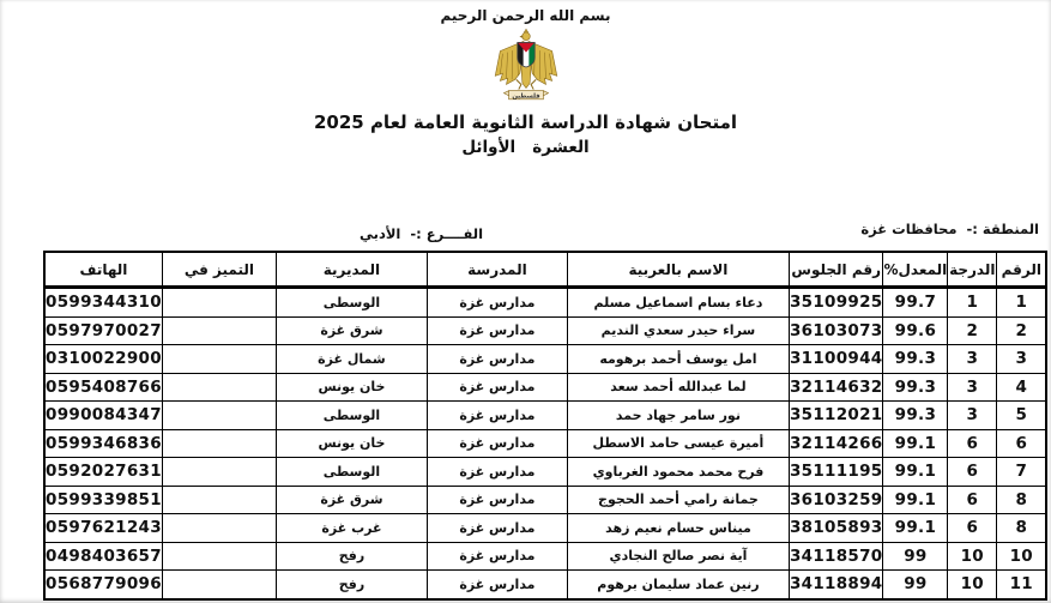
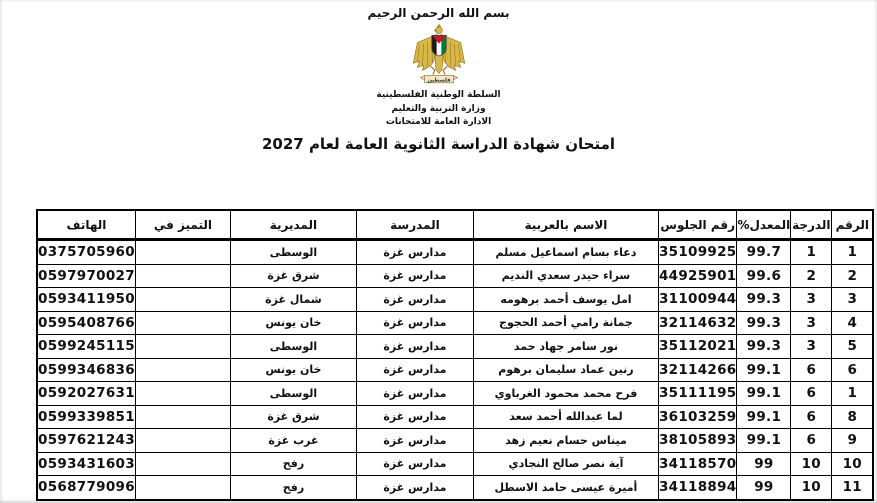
  بسم الله الرحمن الرحيم
+ السلطة الوطنية الفلسطينية
+ وزارة التربية والتعليم
+ الادارة العامة للامتحانات
- امتحان شهادة الدراسة الثانوية العامة لعام 2025
+ امتحان شهادة الدراسة الثانوية العامة لعام 2027
- العشرة الأوائل
- المنطقة :- محافظات غزة
- الفــــرع :- الأدبي
  الرقم	الدرجة	المعدل%	رقم الجلوس	الاسم بالعربية	المدرسة	المديرية	التميز في	الهاتف
- 1	1	99.7	35109925	دعاء بسام اسماعيل مسلم	مدارس غزة	الوسطى		0599344310
+ 1	1	99.7	35109925	دعاء بسام اسماعيل مسلم	مدارس غزة	الوسطى		0375705960
- 2	2	99.6	36103073	سراء حيدر سعدي النديم	مدارس غزة	شرق غزة		0597970027
+ 2	2	99.6	44925901	سراء حيدر سعدي النديم	مدارس غزة	شرق غزة		0597970027
- 3	3	99.3	31100944	امل يوسف أحمد برهومه	مدارس غزة	شمال غزة		0310022900
+ 3	3	99.3	31100944	امل يوسف أحمد برهومه	مدارس غزة	شمال غزة		0593411950
- 4	3	99.3	32114632	لما عبدالله أحمد سعد	مدارس غزة	خان يونس		0595408766
+ 4	3	99.3	32114632	جمانة رامي أحمد الحجوج	مدارس غزة	خان يونس		0595408766
- 5	3	99.3	35112021	نور سامر جهاد حمد	مدارس غزة	الوسطى		0990084347
+ 5	3	99.3	35112021	نور سامر جهاد حمد	مدارس غزة	الوسطى		0599245115
- 6	6	99.1	32114266	أميرة عيسى حامد الاسطل	مدارس غزة	خان يونس		0599346836
+ 6	6	99.1	32114266	رنين عماد سليمان برهوم	مدارس غزة	خان يونس		0599346836
- 7	6	99.1	35111195	فرح محمد محمود الغرباوي	مدارس غزة	الوسطى		0592027631
+ 1	6	99.1	35111195	فرح محمد محمود الغرباوي	مدارس غزة	الوسطى		0592027631
- 8	6	99.1	36103259	جمانة رامي أحمد الحجوج	مدارس غزة	شرق غزة		0599339851
+ 8	6	99.1	36103259	لما عبدالله أحمد سعد	مدارس غزة	شرق غزة		0599339851
- 8	6	99.1	38105893	ميناس حسام نعيم زهد	مدارس غزة	غرب غزة		0597621243
+ 9	6	99.1	38105893	ميناس حسام نعيم زهد	مدارس غزة	غرب غزة		0597621243
- 10	10	99	34118570	آية نصر صالح النجادي	مدارس غزة	رفح		0498403657
+ 10	10	99	34118570	آية نصر صالح النجادي	مدارس غزة	رفح		0593431603
- 11	10	99	34118894	رنين عماد سليمان برهوم	مدارس غزة	رفح		0568779096
+ 11	10	99	34118894	أميرة عيسى حامد الاسطل	مدارس غزة	رفح		0568779096
